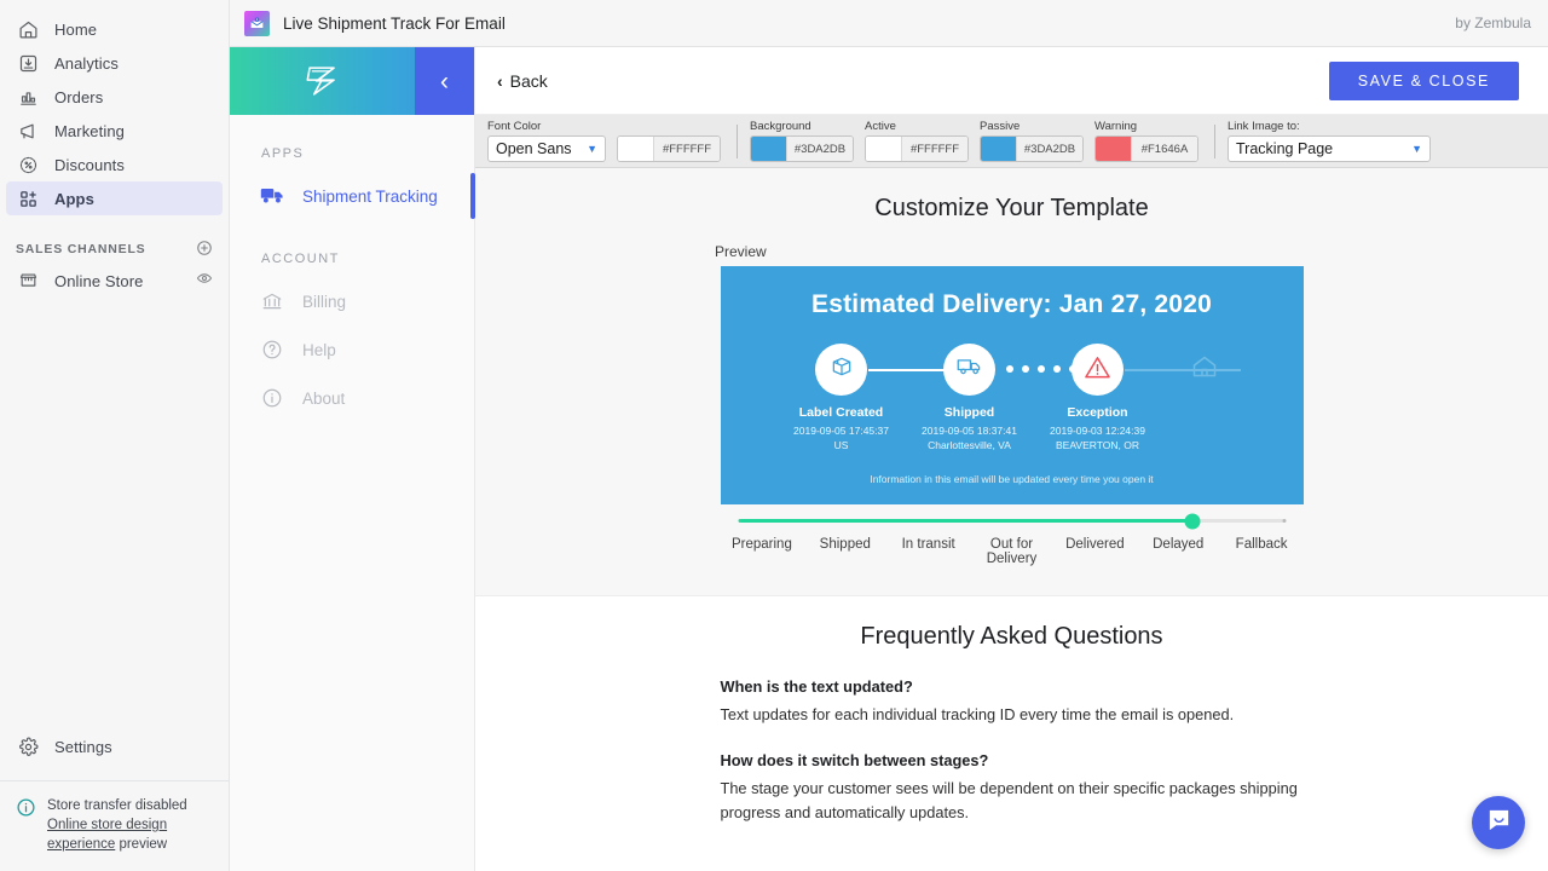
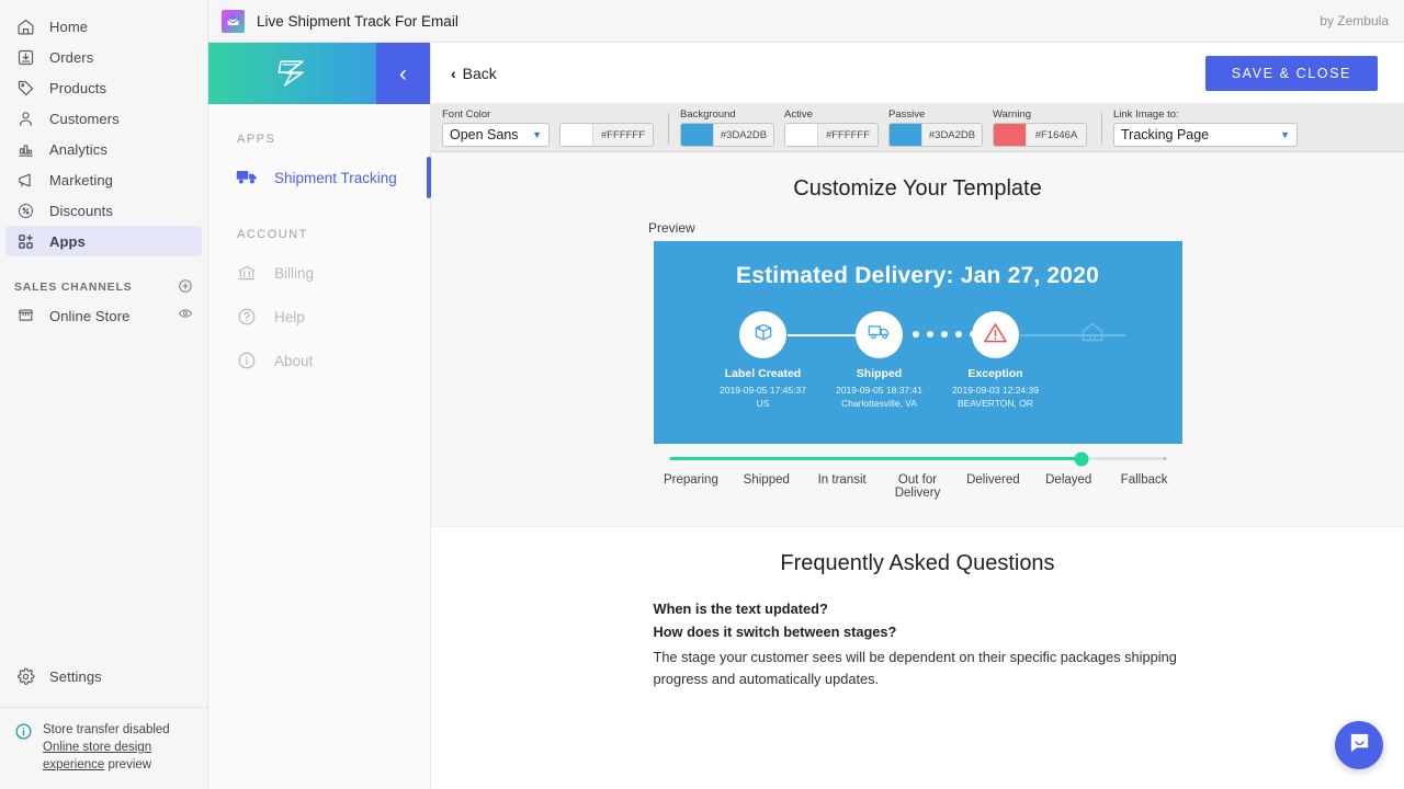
  Home
- Analytics
+ Orders
+ Products
+ Customers
- Orders
+ Analytics
  Marketing
  Discounts
  Apps
  SALES CHANNELS
  Online Store
  Settings
  Store transfer disabled
  Online store design experience preview
  Live Shipment Track For Email
  by Zembula
  ‹
  APPS
  Shipment Tracking
  ACCOUNT
  Billing
  Help
  About
  ‹
  Back
  SAVE & CLOSE
  Font Color
  Open Sans
  ▼
  #FFFFFF
  Background
  #3DA2DB
  Active
  #FFFFFF
  Passive
  #3DA2DB
  Warning
  #F1646A
  Link Image to:
  Tracking Page
  ▼
  Customize Your Template
  Preview
  Estimated Delivery: Jan 27, 2020
  Label Created
  2019-09-05 17:45:37
  US
  Shipped
  2019-09-05 18:37:41
  Charlottesville, VA
  Exception
  2019-09-03 12:24:39
  BEAVERTON, OR
- Information in this email will be updated every time you open it
  Preparing
  Shipped
  In transit
  Out for Delivery
  Delivered
  Delayed
  Fallback
  Frequently Asked Questions
  When is the text updated?
- Text updates for each individual tracking ID every time the email is opened.
  How does it switch between stages?
  The stage your customer sees will be dependent on their specific packages shipping progress and automatically updates.
